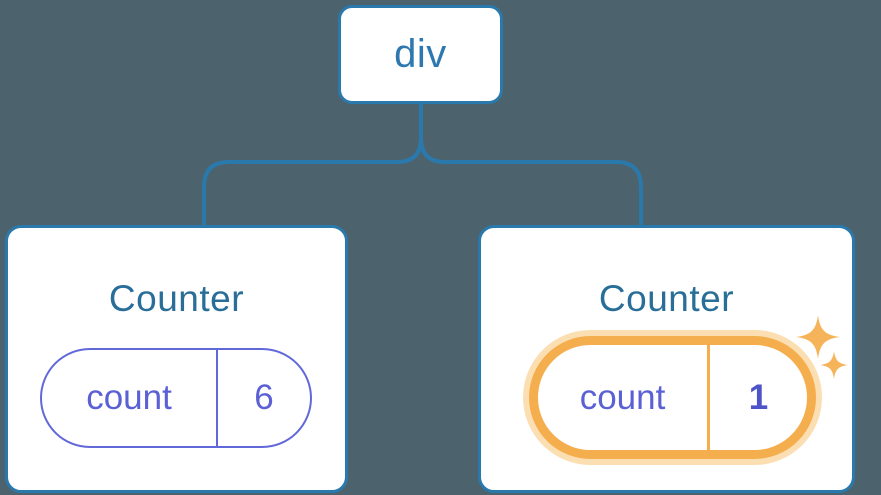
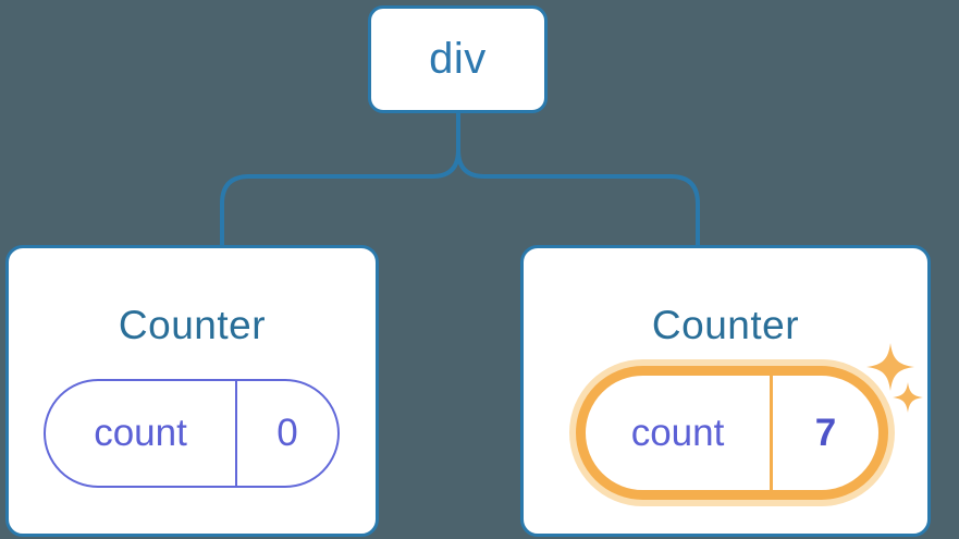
  div
  Counter
  count
- 6
+ 0
  Counter
  count
- 1
+ 7
